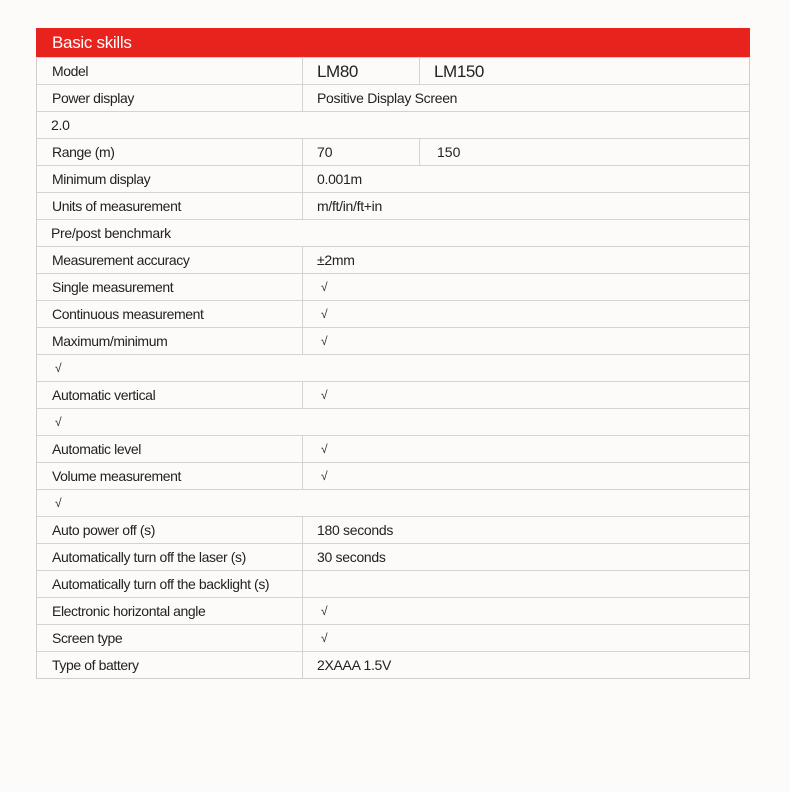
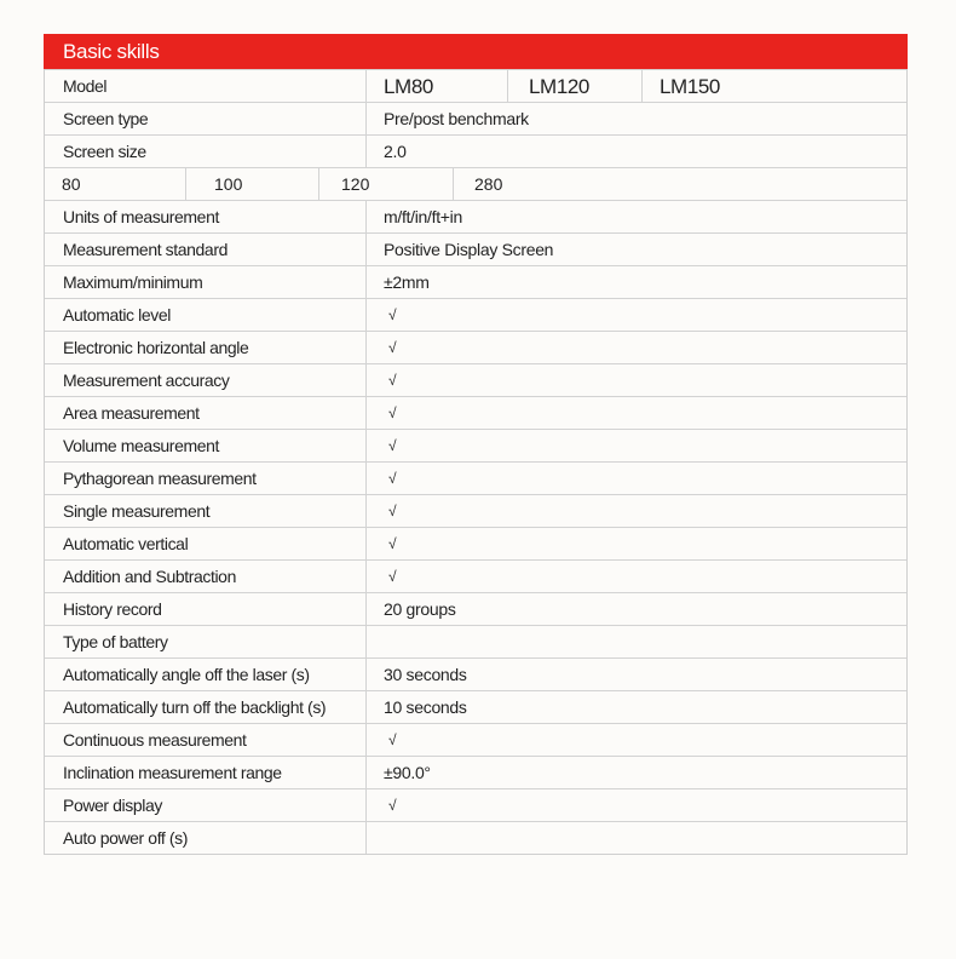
  Basic skills
  Model
  LM80
+ LM120
  LM150
- Power display
+ Screen type
- Positive Display Screen
+ Pre/post benchmark
+ Screen size
  2.0
- Range (m)
- 70
+ 80
+ 100
+ 120
- 150
+ 280
- Minimum display
- 0.001m
  Units of measurement
  m/ft/in/ft+in
+ Measurement standard
- Pre/post benchmark
+ Positive Display Screen
- Measurement accuracy
+ Maximum/minimum
  ±2mm
- Single measurement
+ Automatic level
  √
- Continuous measurement
+ Electronic horizontal angle
  √
- Maximum/minimum
+ Measurement accuracy
  √
+ Area measurement
  √
- Automatic vertical
+ Volume measurement
  √
+ Pythagorean measurement
  √
- Automatic level
+ Single measurement
  √
- Volume measurement
+ Automatic vertical
  √
+ Addition and Subtraction
  √
+ History record
+ 20 groups
- Auto power off (s)
+ Type of battery
- 180 seconds
- Automatically turn off the laser (s)
+ Automatically angle off the laser (s)
  30 seconds
  Automatically turn off the backlight (s)
+ 10 seconds
- Electronic horizontal angle
+ Continuous measurement
  √
+ Inclination measurement range
+ ±90.0°
- Screen type
+ Power display
  √
- Type of battery
+ Auto power off (s)
- 2XAAA 1.5V
